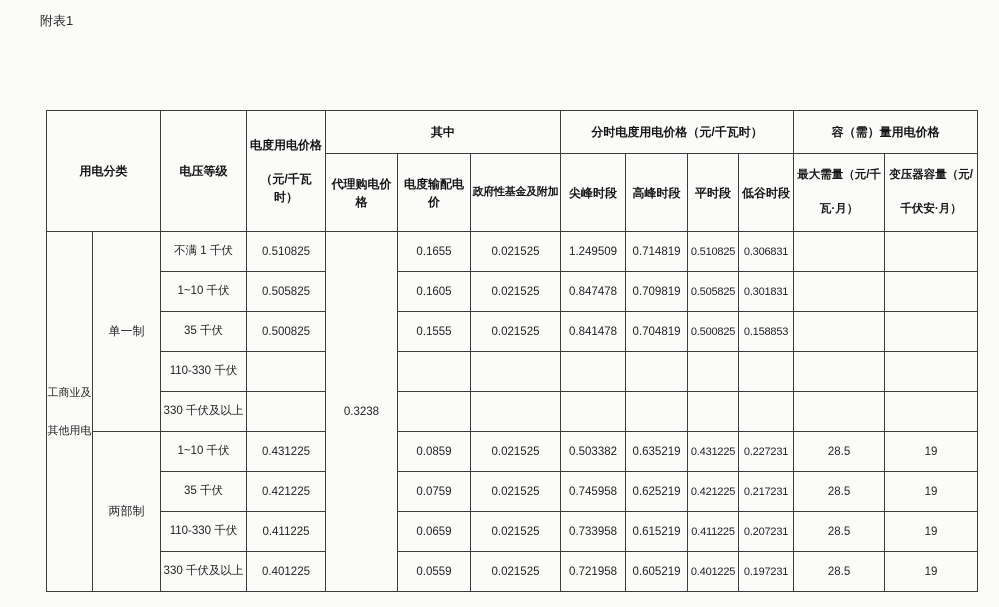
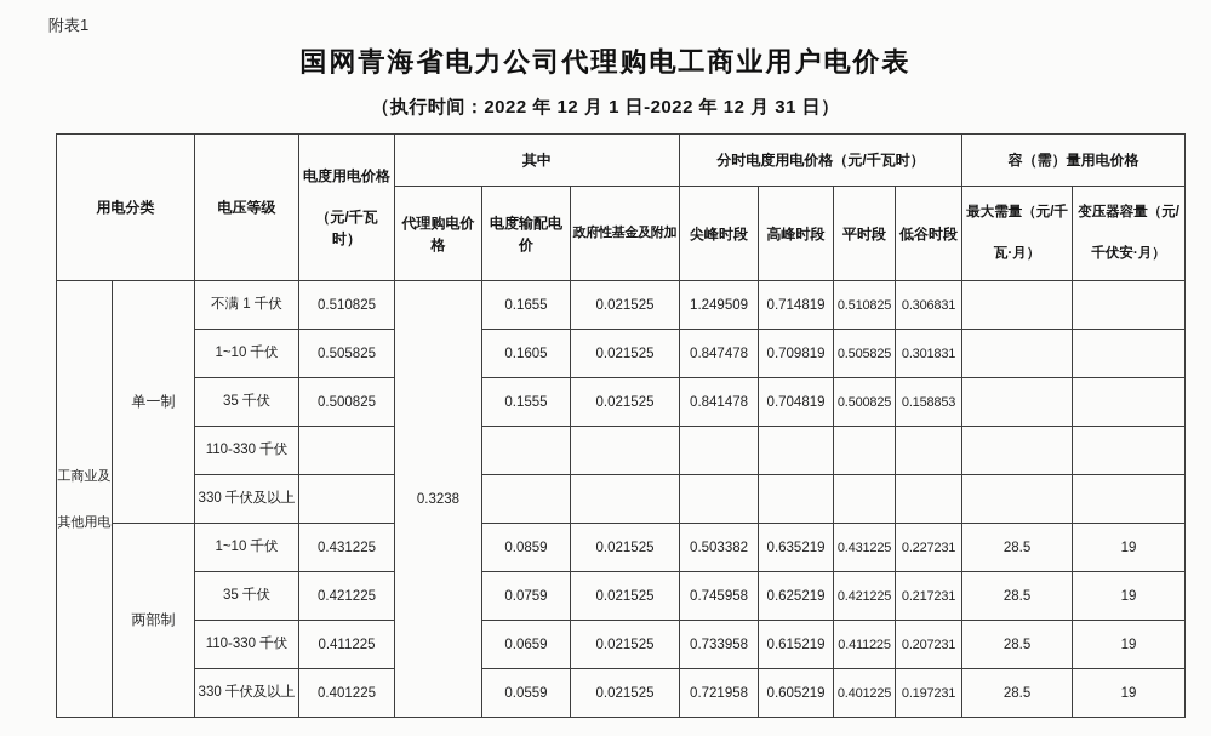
  附表1
+ 国网青海省电力公司代理购电工商业用户电价表
+ （执行时间：2022 年 12 月 1 日-2022 年 12 月 31 日）
  用电分类	电压等级	电度用电价格 （元/千瓦时）	其中	分时电度用电价格（元/千瓦时）	容（需）量用电价格
  代理购电价格	电度输配电价	政府性基金及附加	尖峰时段	高峰时段	平时段	低谷时段	最大需量（元/千瓦·月）	变压器容量（元/千伏安·月）
  工商业及其他用电	单一制	不满 1 千伏	0.510825	0.3238	0.1655	0.021525	1.249509	0.714819	0.510825	0.306831
  1~10 千伏	0.505825	0.1605	0.021525	0.847478	0.709819	0.505825	0.301831
  35 千伏	0.500825	0.1555	0.021525	0.841478	0.704819	0.500825	0.158853
  110-330 千伏
  330 千伏及以上
  两部制	1~10 千伏	0.431225	0.0859	0.021525	0.503382	0.635219	0.431225	0.227231	28.5	19
  35 千伏	0.421225	0.0759	0.021525	0.745958	0.625219	0.421225	0.217231	28.5	19
  110-330 千伏	0.411225	0.0659	0.021525	0.733958	0.615219	0.411225	0.207231	28.5	19
  330 千伏及以上	0.401225	0.0559	0.021525	0.721958	0.605219	0.401225	0.197231	28.5	19
